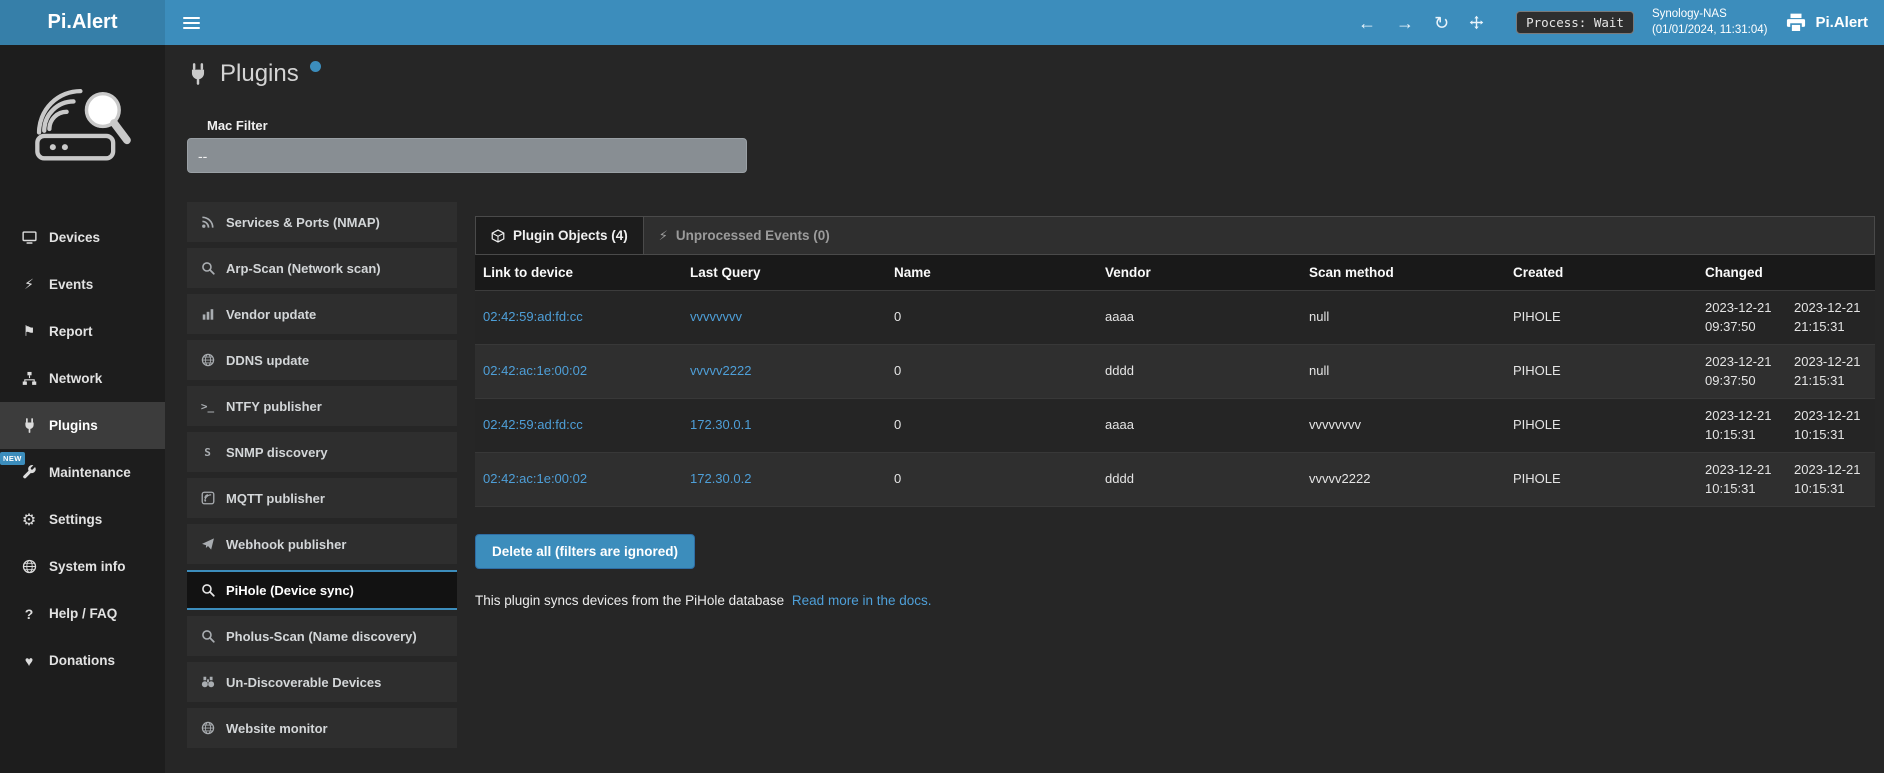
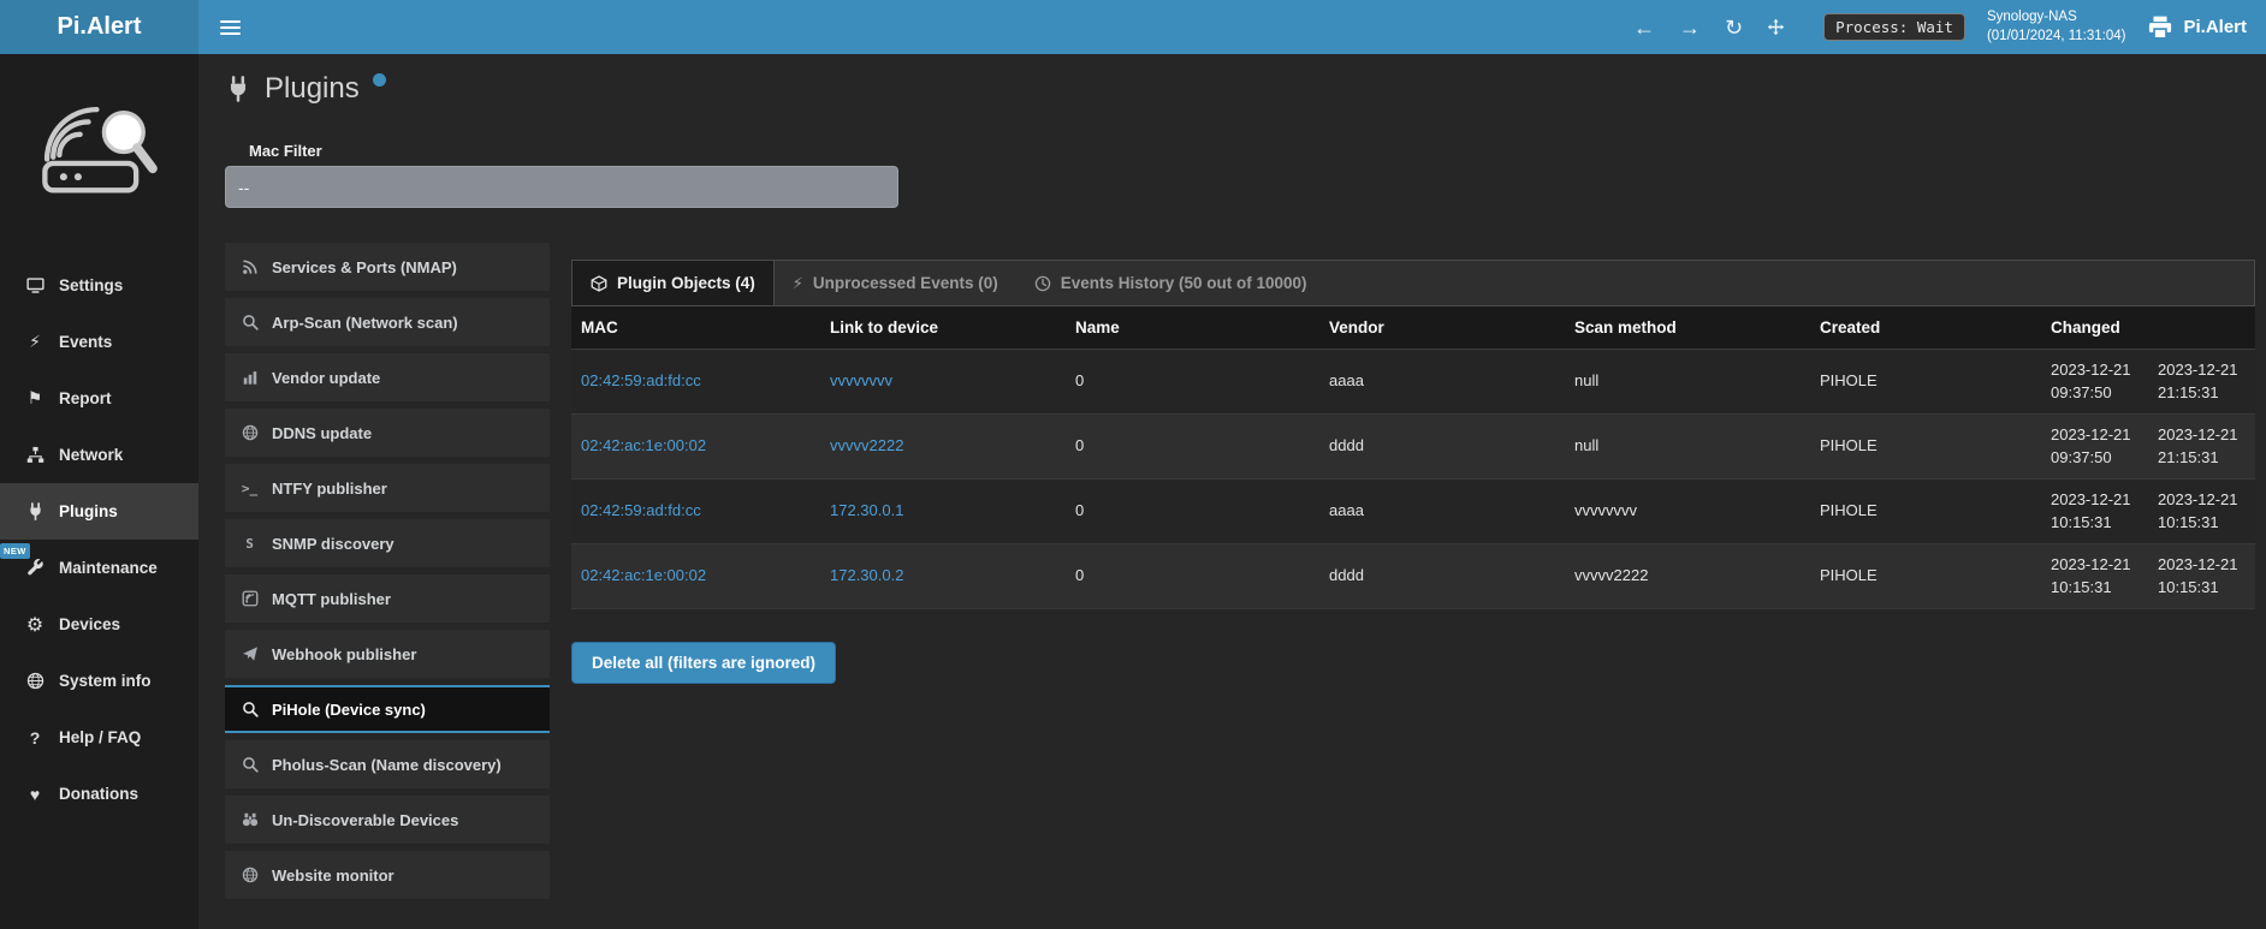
  Pi.Alert
  ←
  →
  ↻
  Process: Wait
  Synology-NAS
  (01/01/2024, 11:31:04)
  Pi.Alert
- Devices
+ Settings
  ⚡
  Events
  ⚑
  Report
  Network
  Plugins
  NEW
  Maintenance
  ⚙
- Settings
+ Devices
  System info
  ?
  Help / FAQ
  ♥
  Donations
  Plugins
  Mac Filter
  --
  Services & Ports (NMAP)
  Arp-Scan (Network scan)
  Vendor update
  DDNS update
  >_
  NTFY publisher
  S
  SNMP discovery
  MQTT publisher
  Webhook publisher
  PiHole (Device sync)
  Pholus-Scan (Name discovery)
  Un-Discoverable Devices
  Website monitor
  Plugin Objects (4)
  ⚡
  Unprocessed Events (0)
+ Events History (50 out of 10000)
+ MAC
  Link to device
- Last Query
  Name
  Vendor
  Scan method
  Created
  Changed
  02:42:59:ad:fd:cc
  vvvvvvvv
  0
  aaaa
  null
  PIHOLE
  2023-12-21 09:37:50
  2023-12-21 21:15:31
  02:42:ac:1e:00:02
  vvvvv2222
  0
  dddd
  null
  PIHOLE
  2023-12-21 09:37:50
  2023-12-21 21:15:31
  02:42:59:ad:fd:cc
  172.30.0.1
  0
  aaaa
  vvvvvvvv
  PIHOLE
  2023-12-21 10:15:31
  2023-12-21 10:15:31
  02:42:ac:1e:00:02
  172.30.0.2
  0
  dddd
  vvvvv2222
  PIHOLE
  2023-12-21 10:15:31
  2023-12-21 10:15:31
  Delete all (filters are ignored)
- This plugin syncs devices from the PiHole database Read more in the docs.
